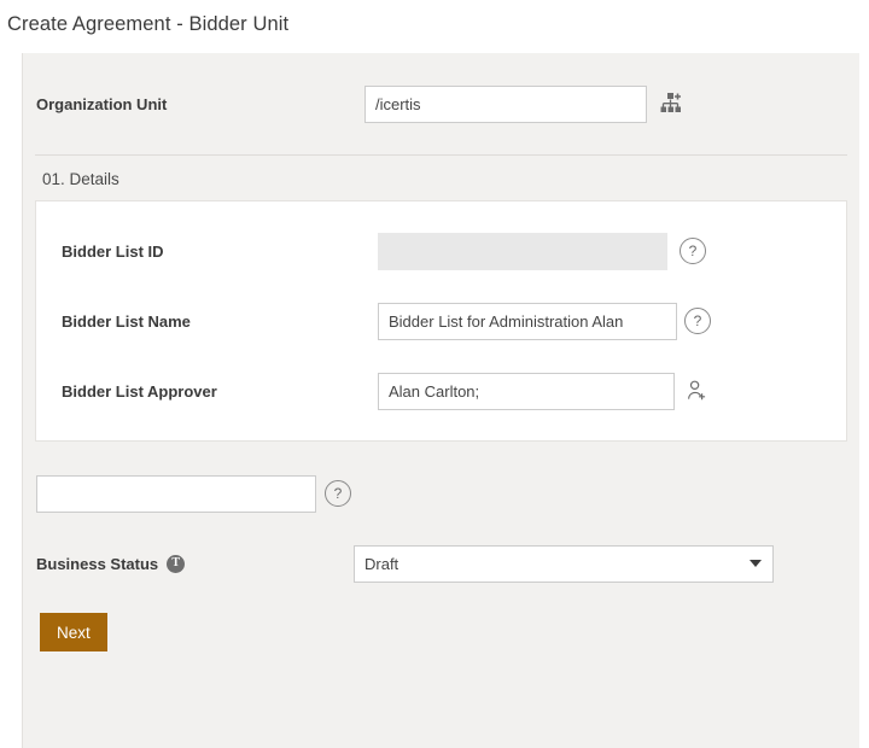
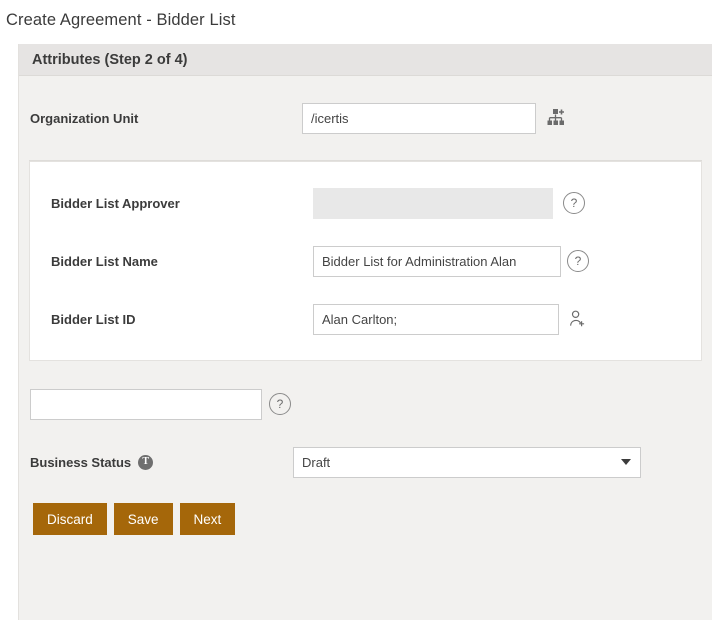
- Create Agreement - Bidder Unit
+ Create Agreement - Bidder List
+ Attributes (Step 2 of 4)
  Organization Unit
  /icertis
- 01. Details
- Bidder List ID
+ Bidder List Approver
  ?
  Bidder List Name
  Bidder List for Administration Alan
  ?
- Bidder List Approver
+ Bidder List ID
  Alan Carlton;
  ?
  Business Status
  T
  Draft
+ Discard
+ Save
  Next
